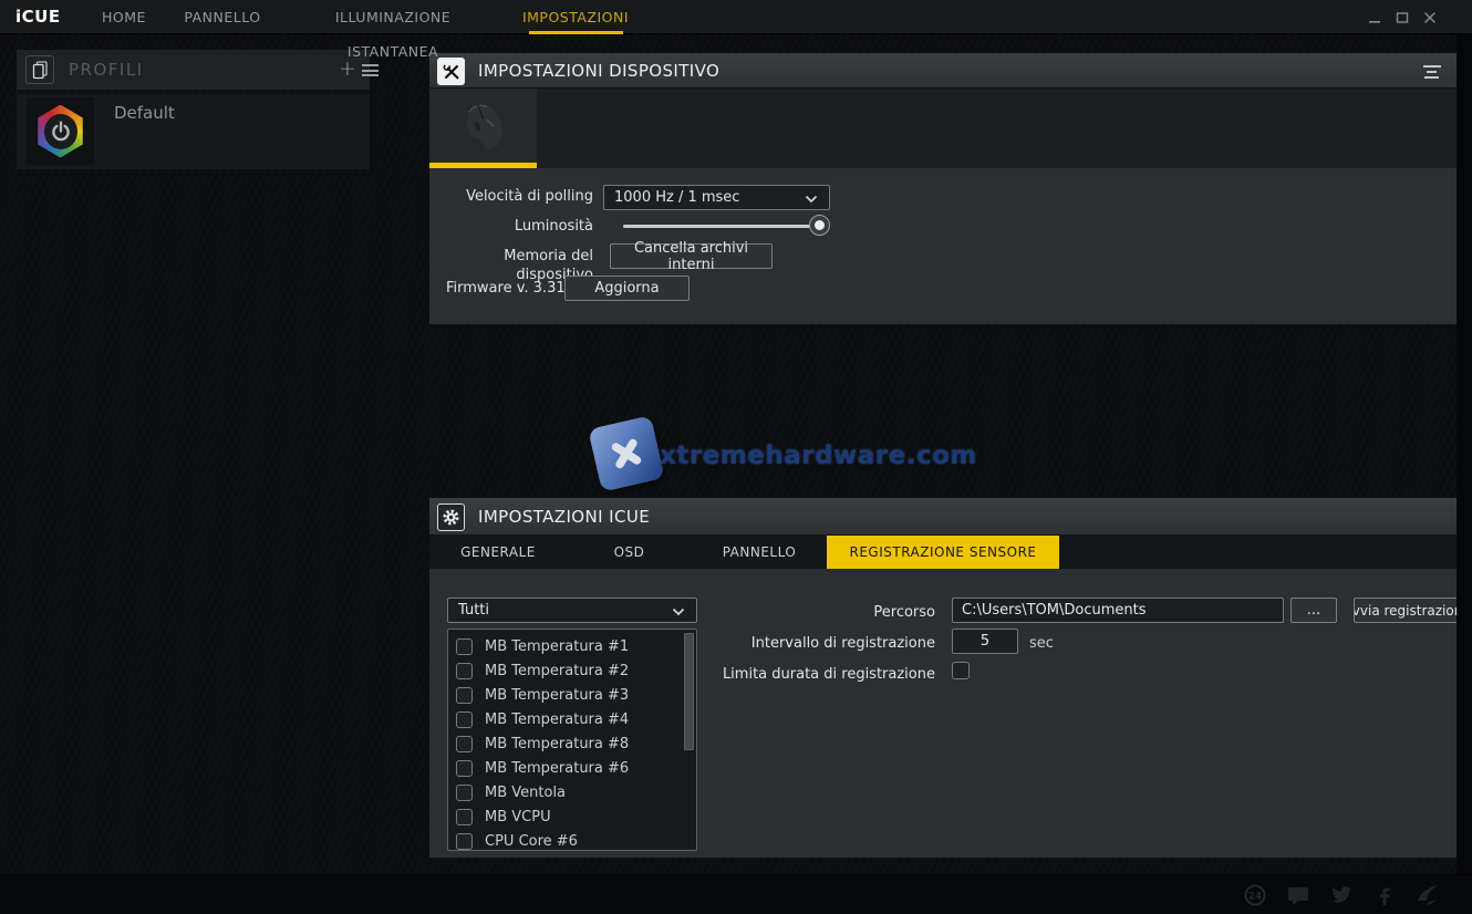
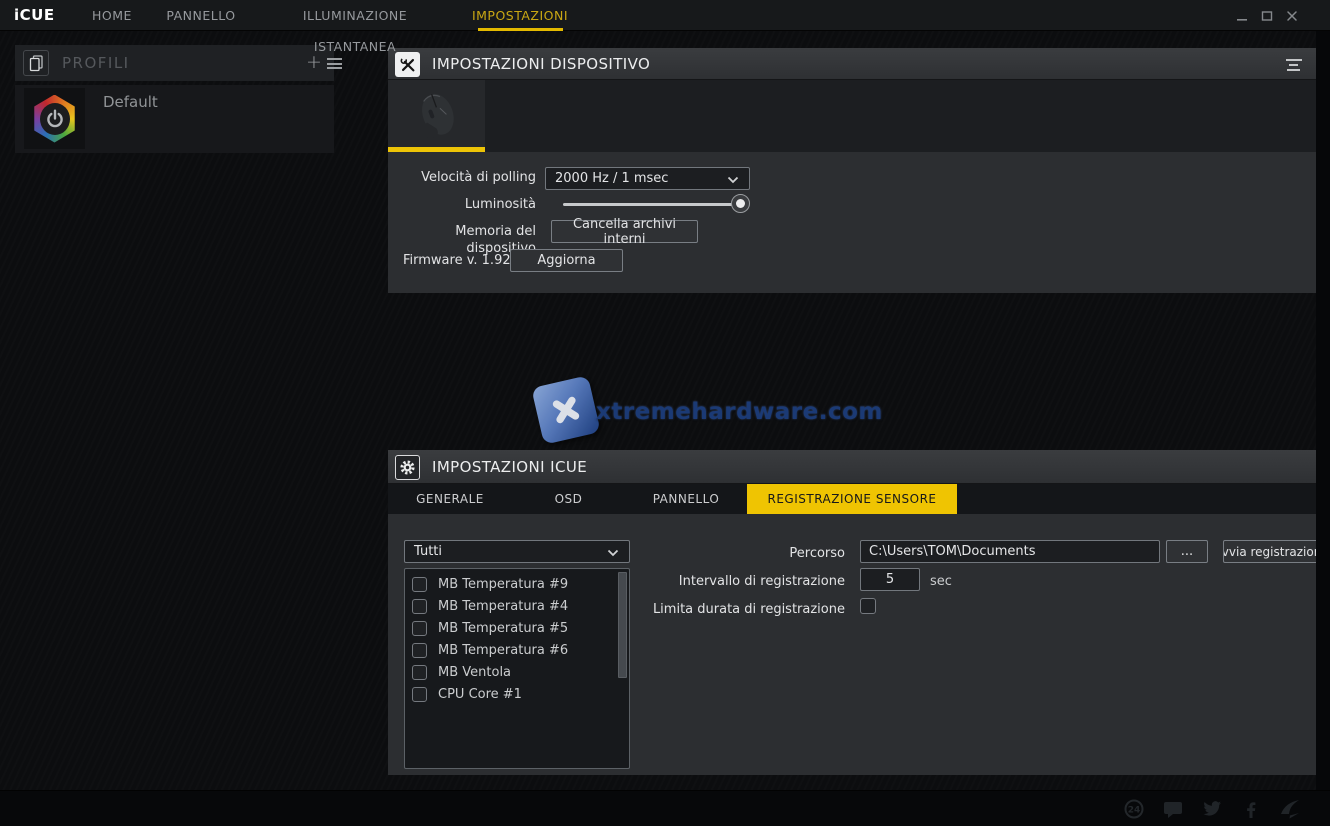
  iCUE
  HOME
  PANNELLO
  ILLUMINAZIONE ISTANTANEA
  IMPOSTAZIONI
  PROFILI
  +
  Default
  IMPOSTAZIONI DISPOSITIVO
  Velocità di polling
- 1000 Hz / 1 msec
+ 2000 Hz / 1 msec
  Luminosità
  Memoria del dispos
  Cancella archivi interni
- Firmware v. 3.31
+ Firmware v. 1.92
  Aggiorna
  xtremehardware.com
  IMPOSTAZIONI ICUE
  GENERALE
  OSD
  PANNELLO
  REGISTRAZIONE SENSORE
  Tutti
- MB Temperatura #1
- MB Temperatura #2
- MB Temperatura #3
+ MB Temperatura #9
  MB Temperatura #4
- MB Temperatura #8
+ MB Temperatura #5
  MB Temperatura #6
  MB Ventola
- MB VCPU
- CPU Core #6
+ CPU Core #1
  Percorso
  C:\Users\TOM\Documents
  ...
  vvia registrazio
  Intervallo di registrazione
  5
  sec
  Limita durata di registrazione
  24
